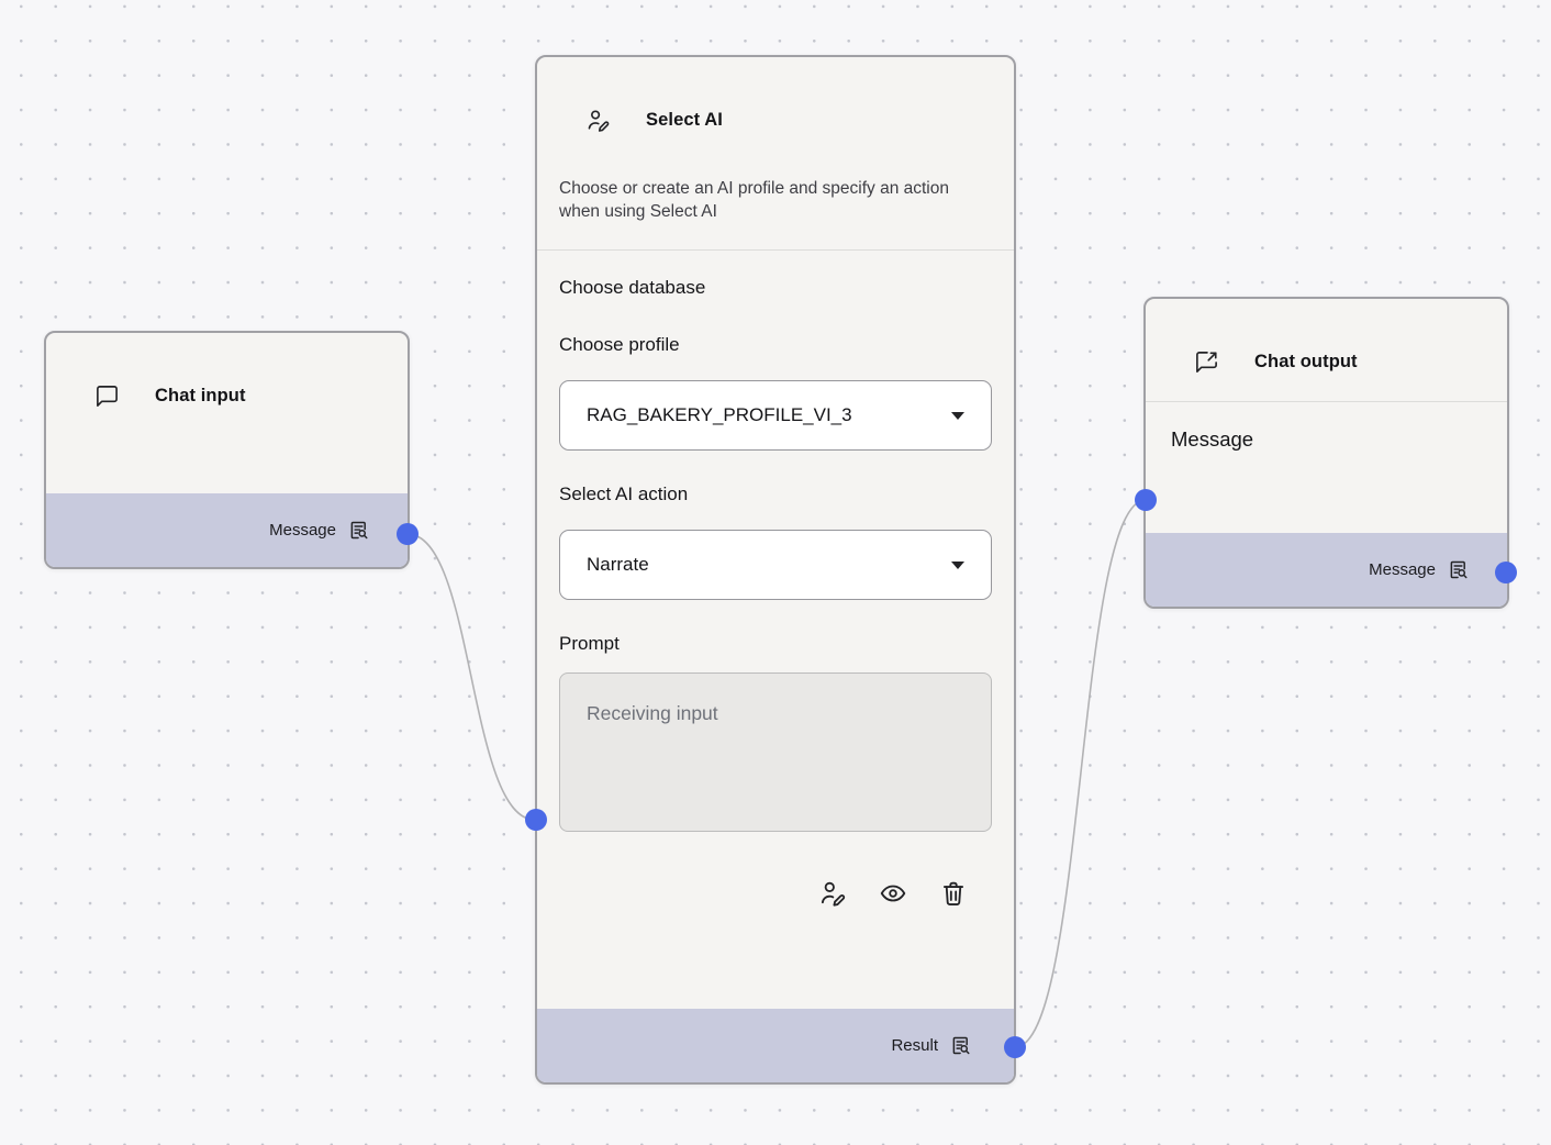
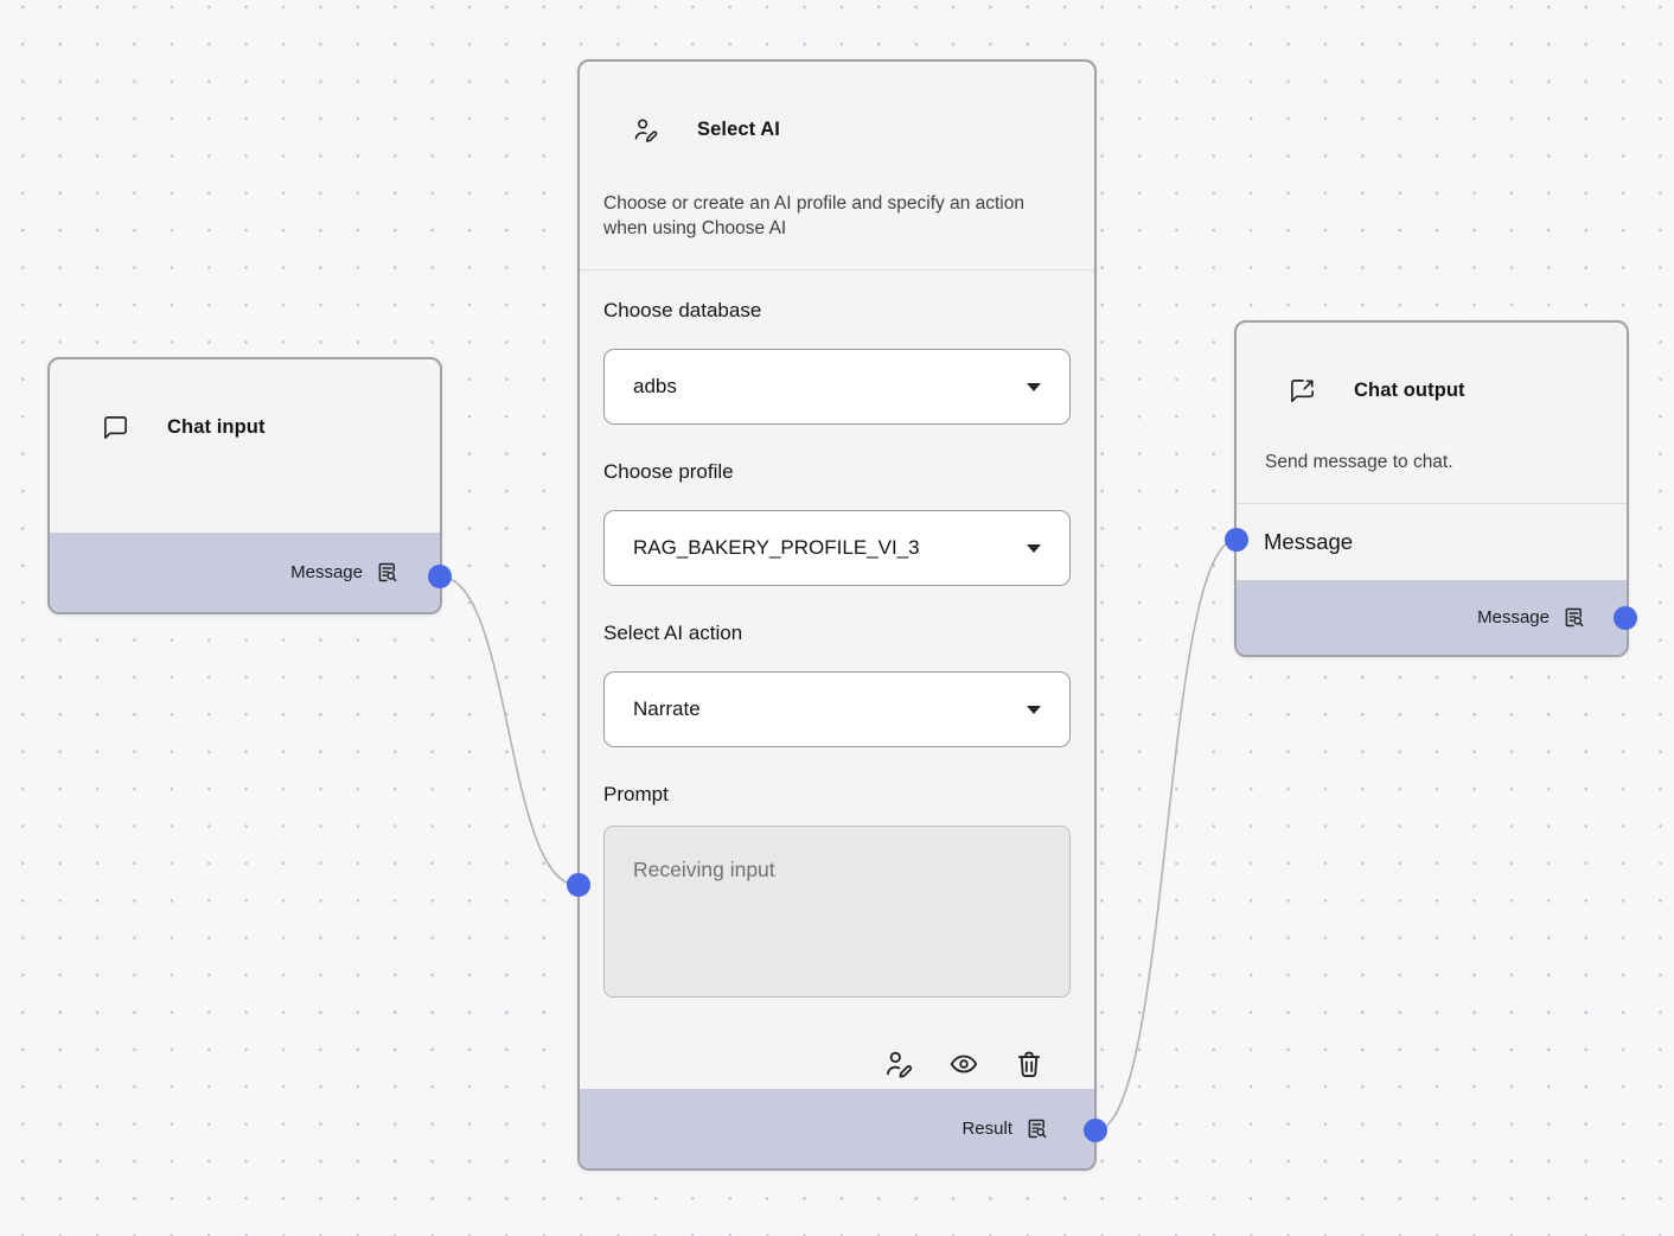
  Chat input
  Message
  Select AI
- Choose or create an AI profile and specify an action when using Select AI
+ Choose or create an AI profile and specify an action when using Choose AI
  Choose database
+ adbs
  Choose profile
  RAG_BAKERY_PROFILE_VI_3
  Select AI action
  Narrate
  Prompt
  Receiving input
  Result
  Chat output
+ Send message to chat.
  Message
  Message
